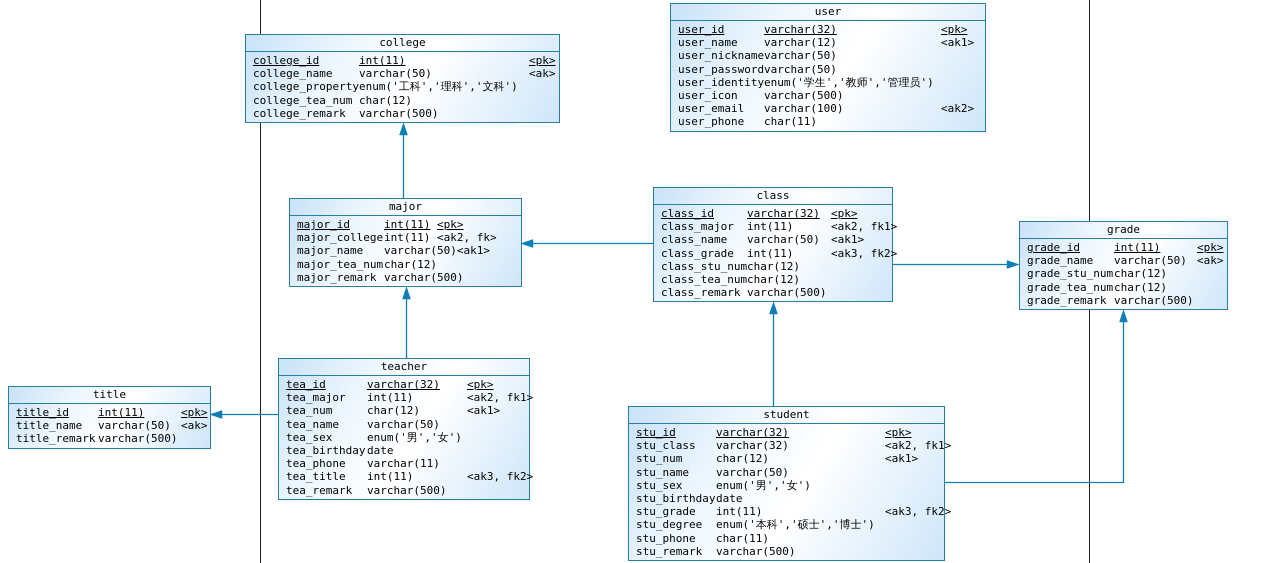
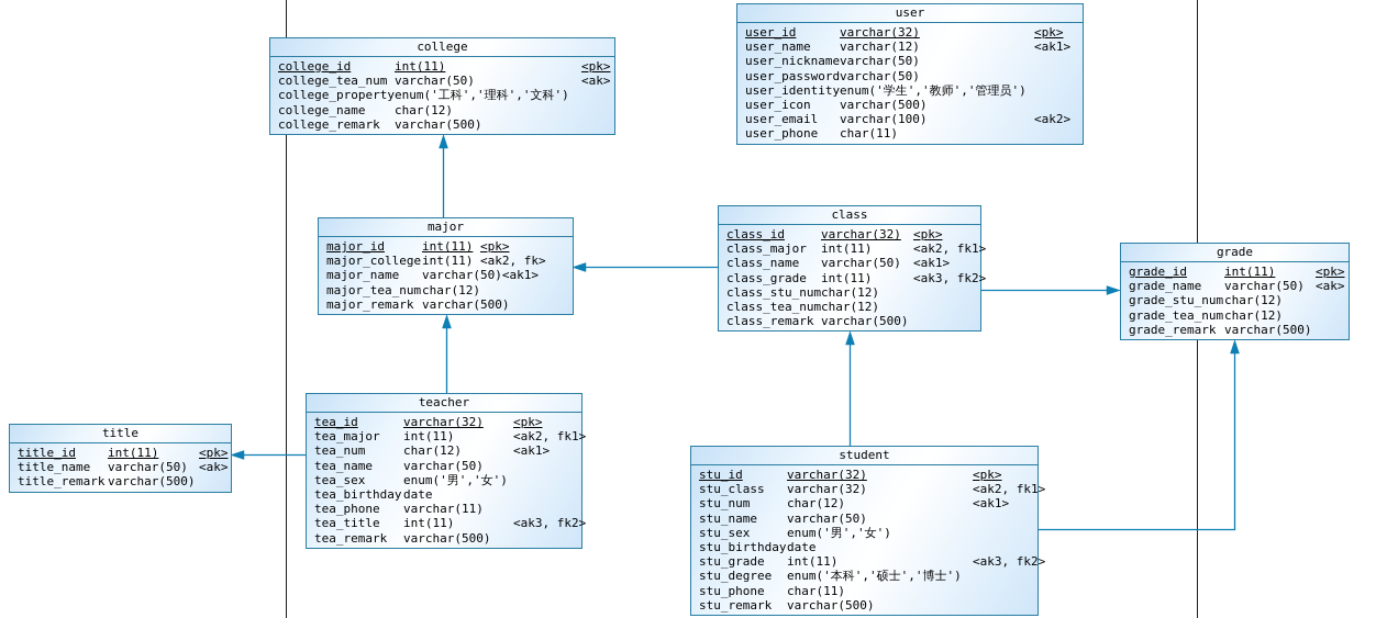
  user
  user_id
  varchar(32)
  <pk>
  user_name
  varchar(12)
  <ak1>
  user_nickname
  varchar(50)
  user_password
  varchar(50)
  user_identity
  enum('学生','教师','管理员')
  user_icon
  varchar(500)
  user_email
  varchar(100)
  <ak2>
  user_phone
  char(11)
  college
  college_id
  int(11)
  <pk>
- college_name
+ college_tea_num
  varchar(50)
  <ak>
  college_property
  enum('工科','理科','文科')
- college_tea_num
+ college_name
  char(12)
  college_remark
  varchar(500)
  major
  major_id
  int(11)
  <pk>
  major_college
  int(11)
  <ak2, fk>
  major_name
  varchar(50)
  <ak1>
  major_tea_num
  char(12)
  major_remark
  varchar(500)
  class
  class_id
  varchar(32)
  <pk>
  class_major
  int(11)
  <ak2, fk1>
  class_name
  varchar(50)
  <ak1>
  class_grade
  int(11)
  <ak3, fk2>
  class_stu_num
  char(12)
  class_tea_num
  char(12)
  class_remark
  varchar(500)
  grade
  grade_id
  int(11)
  <pk>
  grade_name
  varchar(50)
  <ak>
  grade_stu_num
  char(12)
  grade_tea_num
  char(12)
  grade_remark
  varchar(500)
  teacher
  tea_id
  varchar(32)
  <pk>
  tea_major
  int(11)
  <ak2, fk1>
  tea_num
  char(12)
  <ak1>
  tea_name
  varchar(50)
  tea_sex
  enum('男','女')
  tea_birthday
  date
  tea_phone
  varchar(11)
  tea_title
  int(11)
  <ak3, fk2>
  tea_remark
  varchar(500)
  title
  title_id
  int(11)
  <pk>
  title_name
  varchar(50)
  <ak>
  title_remark
  varchar(500)
  student
  stu_id
  varchar(32)
  <pk>
  stu_class
  varchar(32)
  <ak2, fk1>
  stu_num
  char(12)
  <ak1>
  stu_name
  varchar(50)
  stu_sex
  enum('男','女')
  stu_birthday
  date
  stu_grade
  int(11)
  <ak3, fk2>
  stu_degree
  enum('本科','硕士','博士')
  stu_phone
  char(11)
  stu_remark
  varchar(500)
